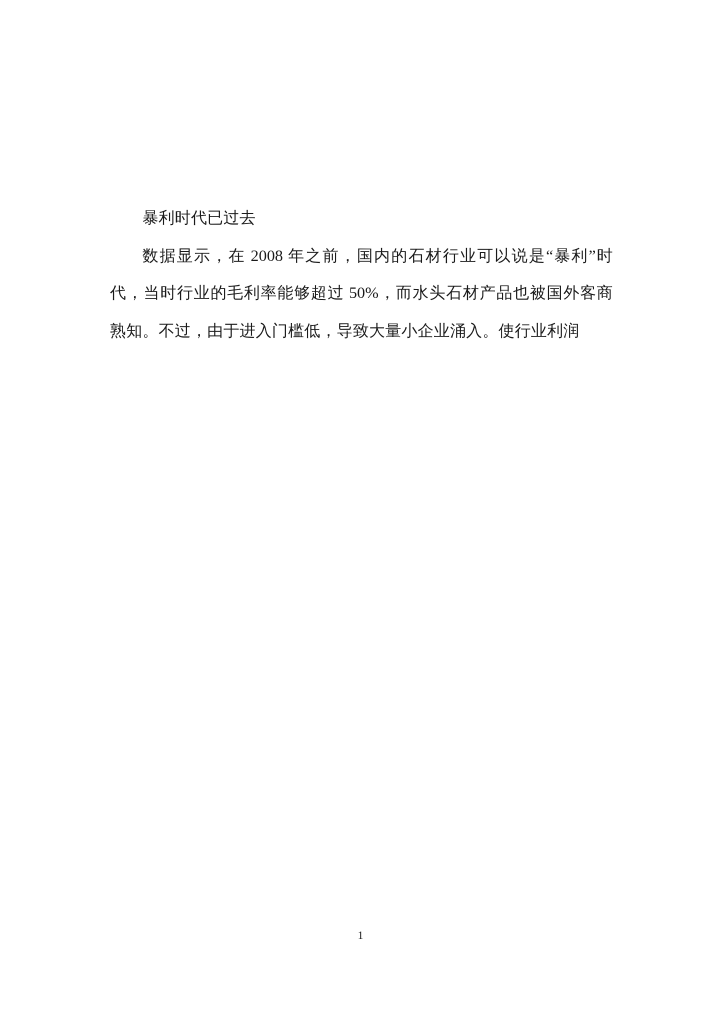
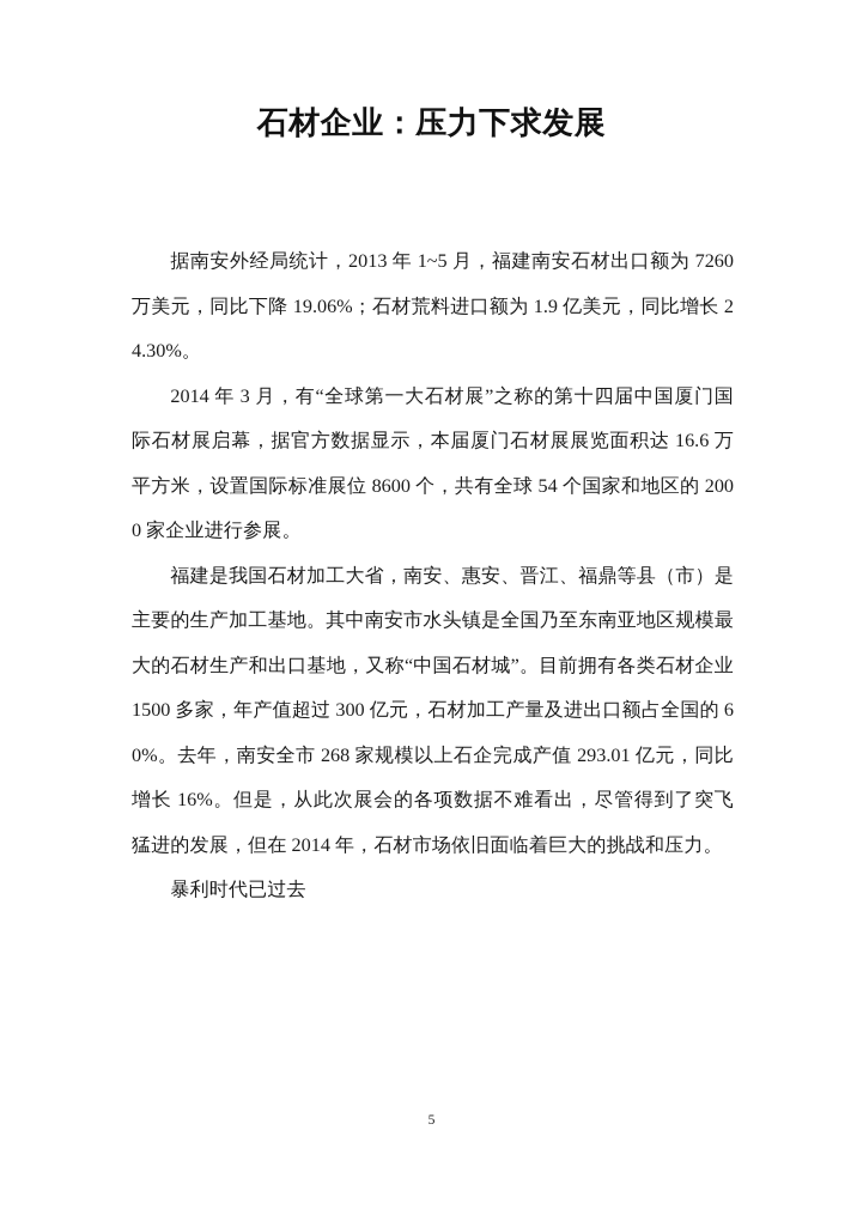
+ 石材企业：压力下求发展
+ 据南安外经局统计，2013 年 1~5 月，福建南安石材出口额为 7260 万美元，同比下降 19.06%；石材荒料进口额为 1.9 亿美元，同比增长 24.30%。
+ 2014 年 3 月，有“全球第一大石材展”之称的第十四届中国厦门国际石材展启幕，据官方数据显示，本届厦门石材展展览面积达 16.6 万平方米，设置国际标准展位 8600 个，共有全球 54 个国家和地区的 2000 家企业进行参展。
+ 福建是我国石材加工大省，南安、惠安、晋江、福鼎等县（市）是主要的生产加工基地。其中南安市水头镇是全国乃至东南亚地区规模最大的石材生产和出口基地，又称“中国石材城”。目前拥有各类石材企业 1500 多家，年产值超过 300 亿元，石材加工产量及进出口额占全国的 60%。去年，南安全市 268 家规模以上石企完成产值 293.01 亿元，同比增长 16%。但是，从此次展会的各项数据不难看出，尽管得到了突飞猛进的发展，但在 2014 年，石材市场依旧面临着巨大的挑战和压力。
  暴利时代已过去
- 数据显示，在 2008 年之前，国内的石材行业可以说是“暴利”时代，当时行业的毛利率能够超过 50%，而水头石材产品也被国外客商熟知。不过，由于进入门槛低，导致大量小企业涌入。使行业利润
- 1
+ 5
